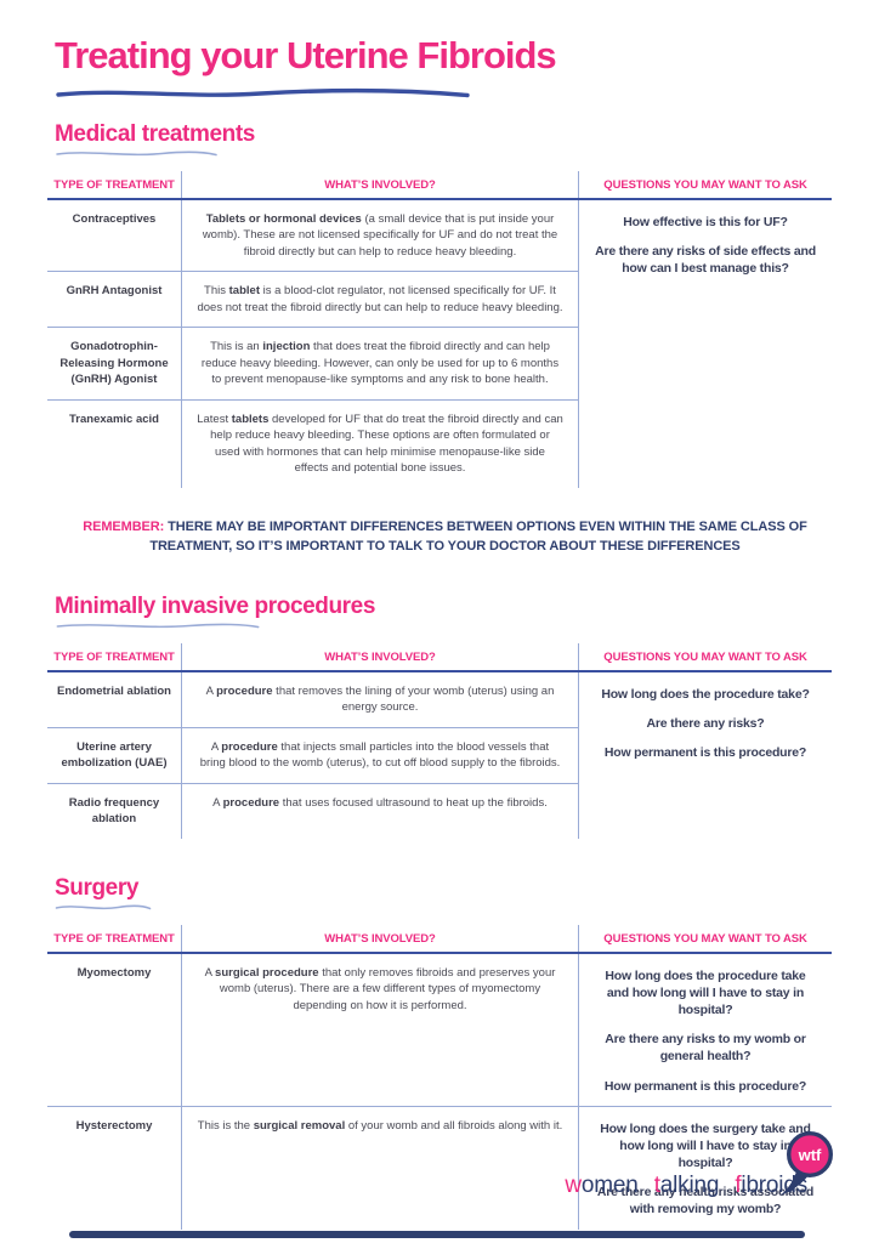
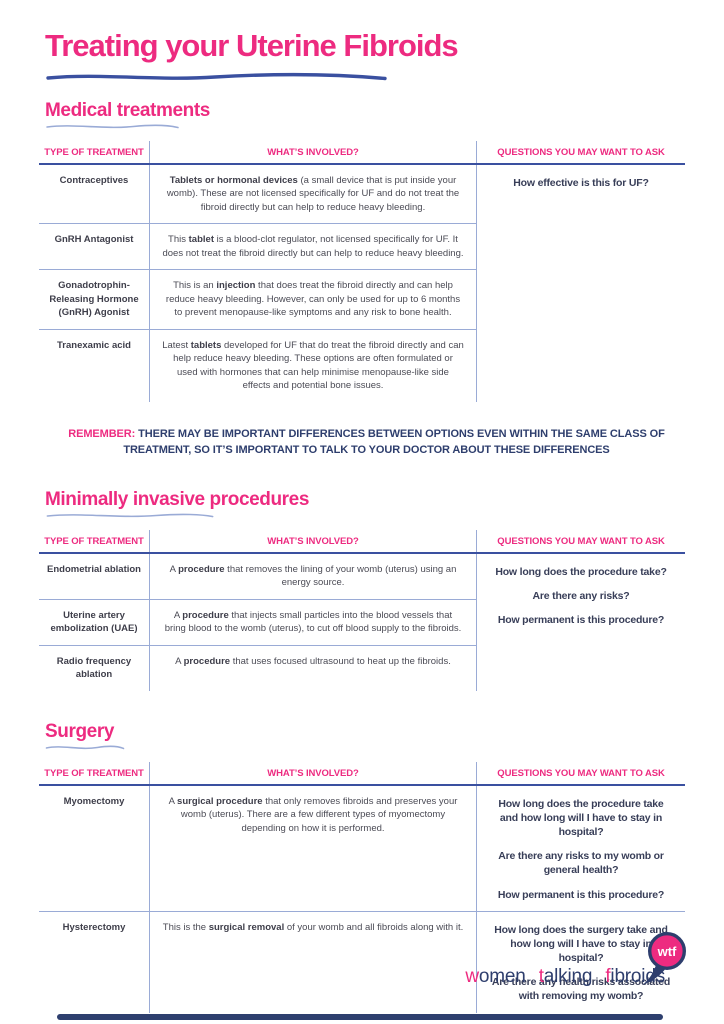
  Treating your Uterine Fibroids
  Medical treatments
  TYPE OF TREATMENT
  WHAT’S INVOLVED?
  QUESTIONS YOU MAY WANT TO ASK
  Contraceptives
  Tablets or hormonal devices (a small device that is put inside your womb). These are not licensed specifically for UF and do not treat the fibroid directly but can help to reduce heavy bleeding.
  GnRH Antagonist
  This tablet is a blood-clot regulator, not licensed specifically for UF. It does not treat the fibroid directly but can help to reduce heavy bleeding.
  Gonadotrophin-Releasing Hormone (GnRH) Agonist
  This is an injection that does treat the fibroid directly and can help reduce heavy bleeding. However, can only be used for up to 6 months to prevent menopause-like symptoms and any risk to bone health.
  Tranexamic acid
  Latest tablets developed for UF that do treat the fibroid directly and can help reduce heavy bleeding. These options are often formulated or used with hormones that can help minimise menopause-like side effects and potential bone issues.
  How effective is this for UF?
- Are there any risks of side effects and how can I best manage this?
  REMEMBER: THERE MAY BE IMPORTANT DIFFERENCES BETWEEN OPTIONS EVEN WITHIN THE SAME CLASS OF TREATMENT, SO IT’S IMPORTANT TO TALK TO YOUR DOCTOR ABOUT THESE DIFFERENCES
  Minimally invasive procedures
  TYPE OF TREATMENT
  WHAT’S INVOLVED?
  QUESTIONS YOU MAY WANT TO ASK
  Endometrial ablation
  A procedure that removes the lining of your womb (uterus) using an energy source.
  Uterine artery embolization (UAE)
  A procedure that injects small particles into the blood vessels that bring blood to the womb (uterus), to cut off blood supply to the fibroids.
  Radio frequency ablation
  A procedure that uses focused ultrasound to heat up the fibroids.
  How long does the procedure take?
  Are there any risks?
  How permanent is this procedure?
  Surgery
  TYPE OF TREATMENT
  WHAT’S INVOLVED?
  QUESTIONS YOU MAY WANT TO ASK
  Myomectomy
  A surgical procedure that only removes fibroids and preserves your womb (uterus). There are a few different types of myomectomy depending on how it is performed.
  How long does the procedure take and how long will I have to stay in hospital?
  Are there any risks to my womb or general health?
  How permanent is this procedure?
  Hysterectomy
  This is the surgical removal of your womb and all fibroids along with it.
  How long does the surgery take and how long will I have to stay in hospital?
  Are there any health risks assocated with removing my womb?
  wtf
  women talking fibroids
